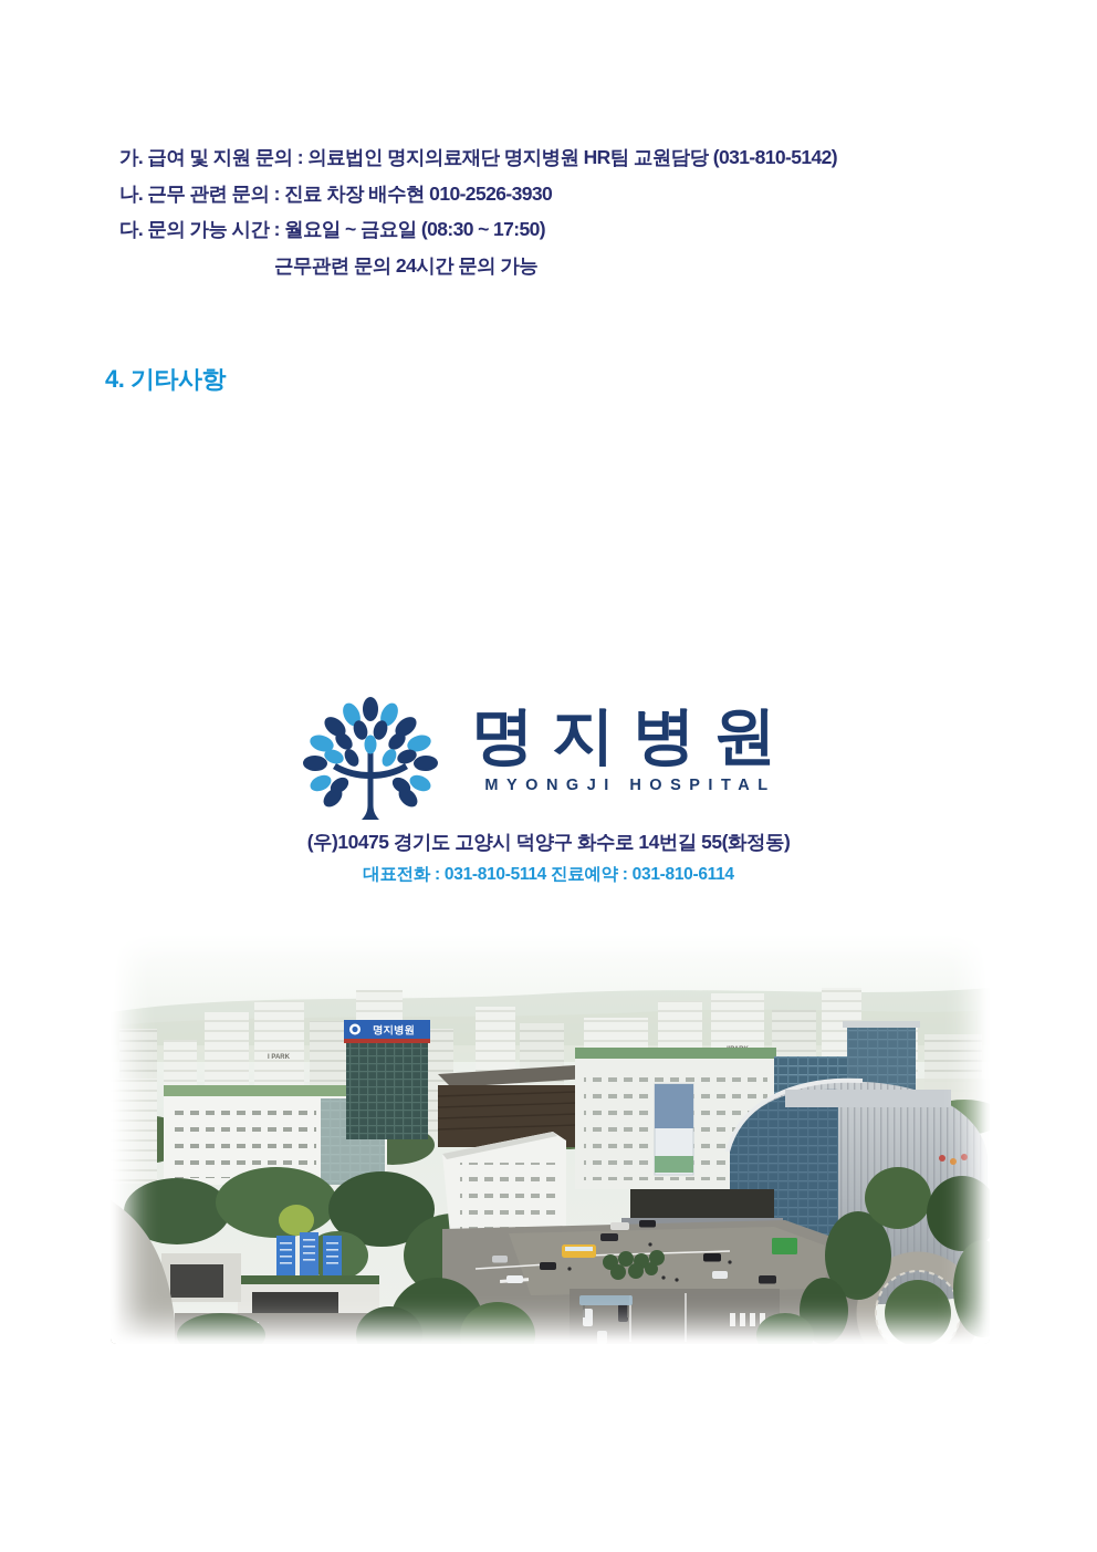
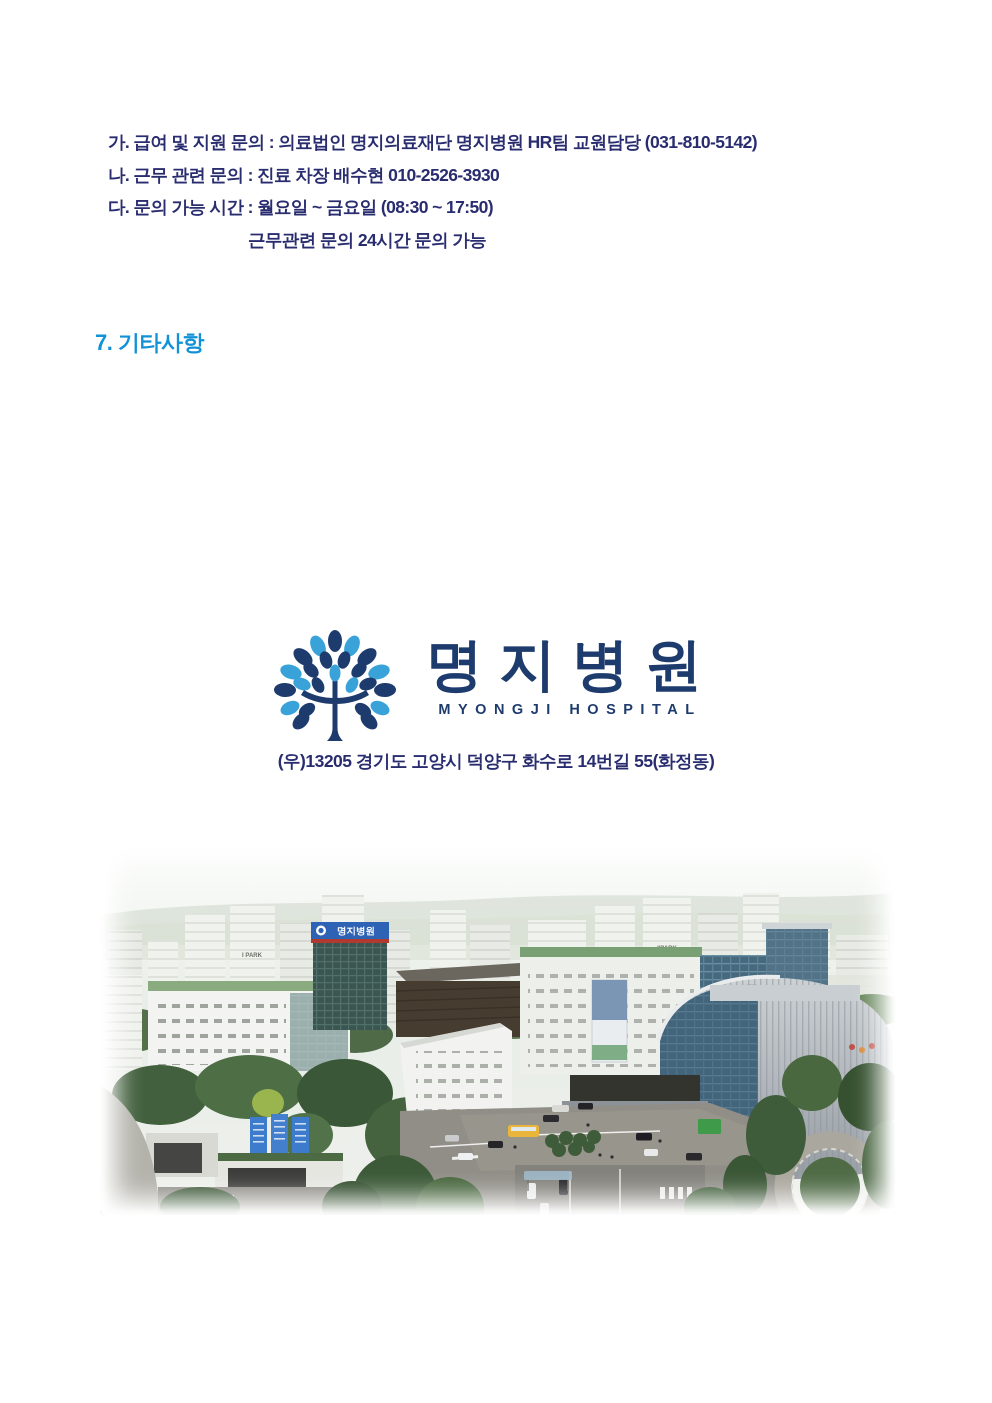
  가. 급여 및 지원 문의 : 의료법인 명지의료재단 명지병원 HR팀 교원담당 (031-810-5142)
  나. 근무 관련 문의 : 진료 차장 배수현 010-2526-3930
  다. 문의 가능 시간 : 월요일 ~ 금요일 (08:30 ~ 17:50)
  근무관련 문의 24시간 문의 가능
- 4. 기타사항
+ 7. 기타사항
  명지병원
  MYONGJI HOSPITAL
- (우)10475 경기도 고양시 덕양구 화수로 14번길 55(화정동)
+ (우)13205 경기도 고양시 덕양구 화수로 14번길 55(화정동)
- 대표전화 : 031-810-5114 진료예약 : 031-810-6114
  명지병원
